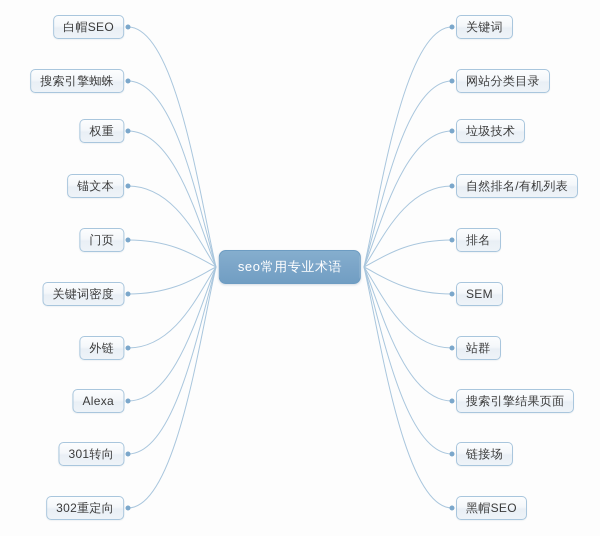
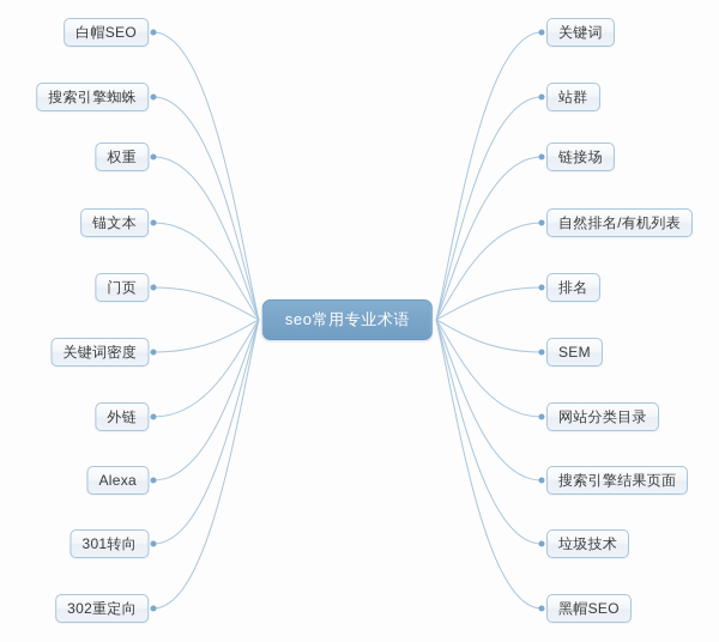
  白帽SEO
  搜索引擎蜘蛛
  权重
  锚文本
  门页
  关键词密度
  外链
  Alexa
  301转向
  302重定向
  关键词
- 网站分类目录
+ 站群
- 垃圾技术
+ 链接场
  自然排名/有机列表
  排名
  SEM
- 站群
+ 网站分类目录
  搜索引擎结果页面
- 链接场
+ 垃圾技术
  黑帽SEO
  seo常用专业术语
